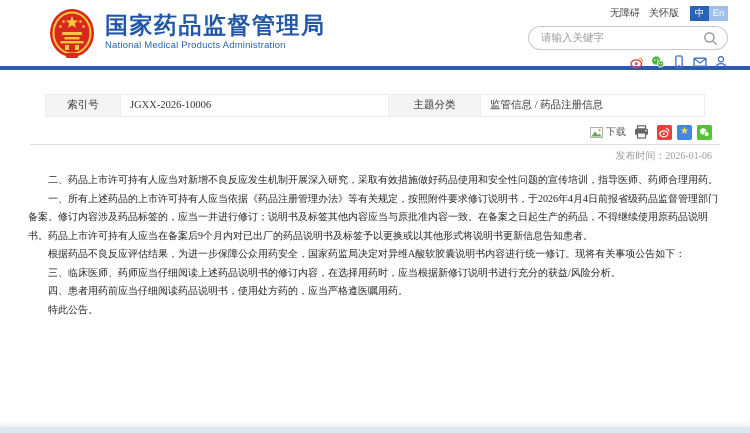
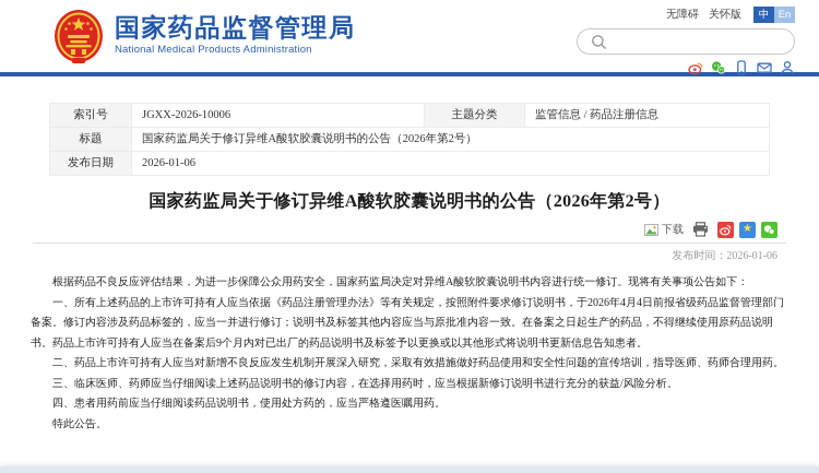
  国家药品监督管理局
  National Medical Products Administration
  无障碍
  关怀版
  中
  En
- 请输入关键字
  索引号	JGXX-2026-10006	主题分类	监管信息 / 药品注册信息
+ 标题	国家药监局关于修订异维A酸软胶囊说明书的公告（2026年第2号）
+ 发布日期	2026-01-06
+ 国家药监局关于修订异维A酸软胶囊说明书的公告（2026年第2号）
  下载
  ★
  发布时间：2026-01-06
- 二、药品上市许可持有人应当对新增不良反应发生机制开展深入研究，采取有效措施做好药品使用和安全性问题的宣传培训，指导医师、药师合理用药。
+ 根据药品不良反应评估结果，为进一步保障公众用药安全，国家药监局决定对异维A酸软胶囊说明书内容进行统一修订。现将有关事项公告如下：
  一、所有上述药品的上市许可持有人应当依据《药品注册管理办法》等有关规定，按照附件要求修订说明书，于2026年4月4日前报省级药品监督管理部门备案。修订内容涉及药品标签的，应当一并进行修订；说明书及标签其他内容应当与原批准内容一致。在备案之日起生产的药品，不得继续使用原药品说明书。药品上市许可持有人应当在备案后9个月内对已出厂的药品说明书及标签予以更换或以其他形式将说明书更新信息告知患者。
- 根据药品不良反应评估结果，为进一步保障公众用药安全，国家药监局决定对异维A酸软胶囊说明书内容进行统一修订。现将有关事项公告如下：
+ 二、药品上市许可持有人应当对新增不良反应发生机制开展深入研究，采取有效措施做好药品使用和安全性问题的宣传培训，指导医师、药师合理用药。
  三、临床医师、药师应当仔细阅读上述药品说明书的修订内容，在选择用药时，应当根据新修订说明书进行充分的获益/风险分析。
  四、患者用药前应当仔细阅读药品说明书，使用处方药的，应当严格遵医嘱用药。
  特此公告。
